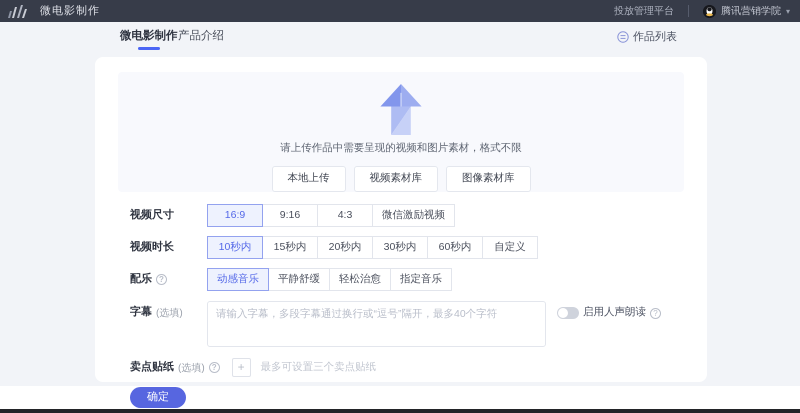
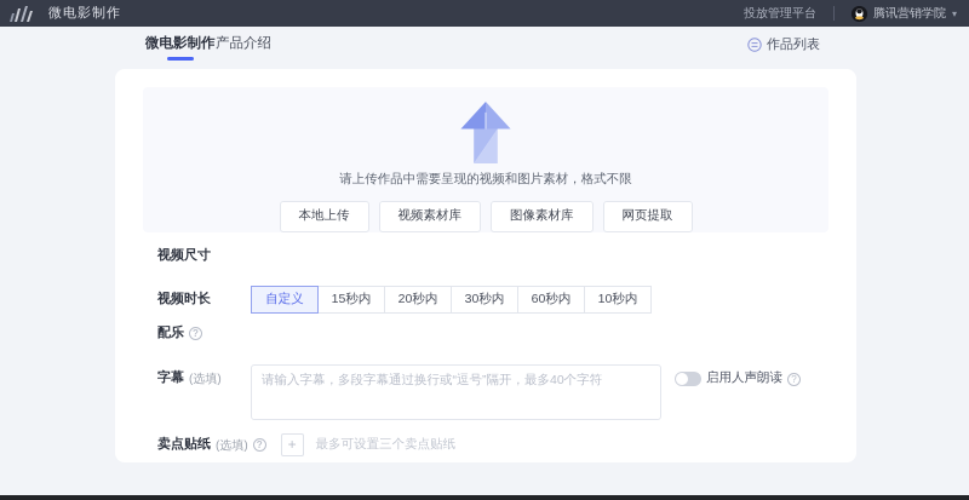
  微电影制作
  投放管理平台
  腾讯营销学院
  ▾
  微电影制作
  产品介绍
  作品列表
  请上传作品中需要呈现的视频和图片素材，格式不限
  本地上传
  视频素材库
  图像素材库
+ 网页提取
  视频尺寸
- 16:9
- 9:16
- 4:3
- 微信激励视频
  视频时长
- 10秒内
+ 自定义
  15秒内
  20秒内
  30秒内
  60秒内
- 自定义
+ 10秒内
  配乐
  ?
- 动感音乐
- 平静舒缓
- 轻松治愈
- 指定音乐
  字幕
  (选填)
  请输入字幕，多段字幕通过换行或“逗号”隔开，最多40个字符
  启用人声朗读
  ?
  卖点贴纸
  (选填)
  ?
  +
  最多可设置三个卖点贴纸
- 确定
